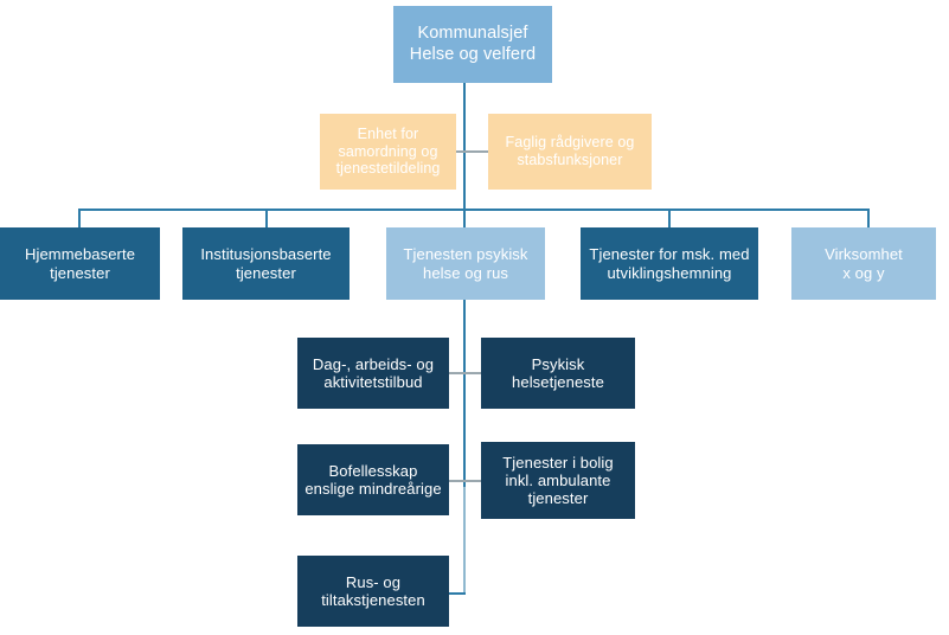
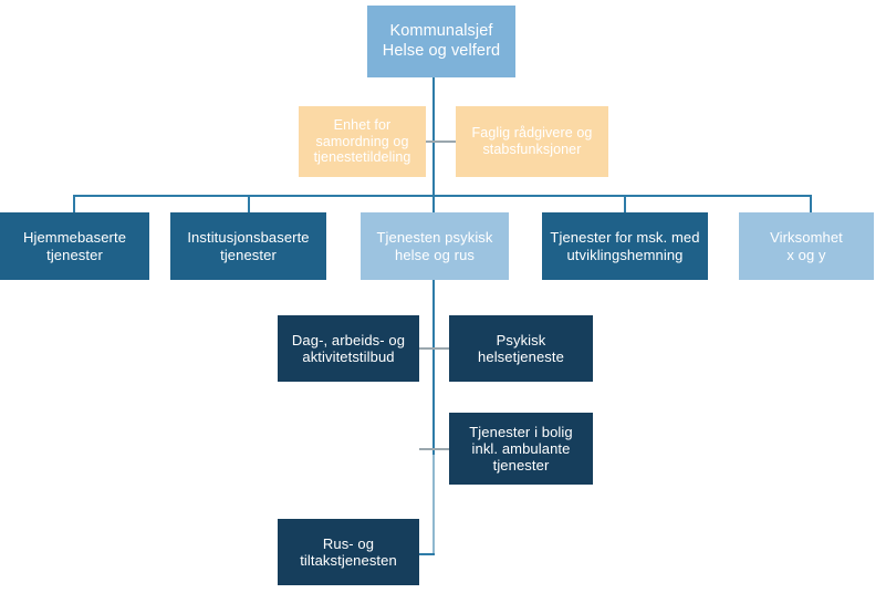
  Kommunalsjef
  Helse og velferd
  Enhet for
  samordning og
  tjenestetildeling
  Faglig rådgivere og
  stabsfunksjoner
  Hjemmebaserte
  tjenester
  Institusjonsbaserte
  tjenester
  Tjenesten psykisk
  helse og rus
  Tjenester for msk. med
  utviklingshemning
  Virksomhet
  x og y
  Dag-, arbeids- og
  aktivitetstilbud
- Bofellesskap
- enslige mindreårige
  Rus- og
  tiltakstjenesten
  Psykisk
  helsetjeneste
  Tjenester i bolig
  inkl. ambulante
  tjenester
